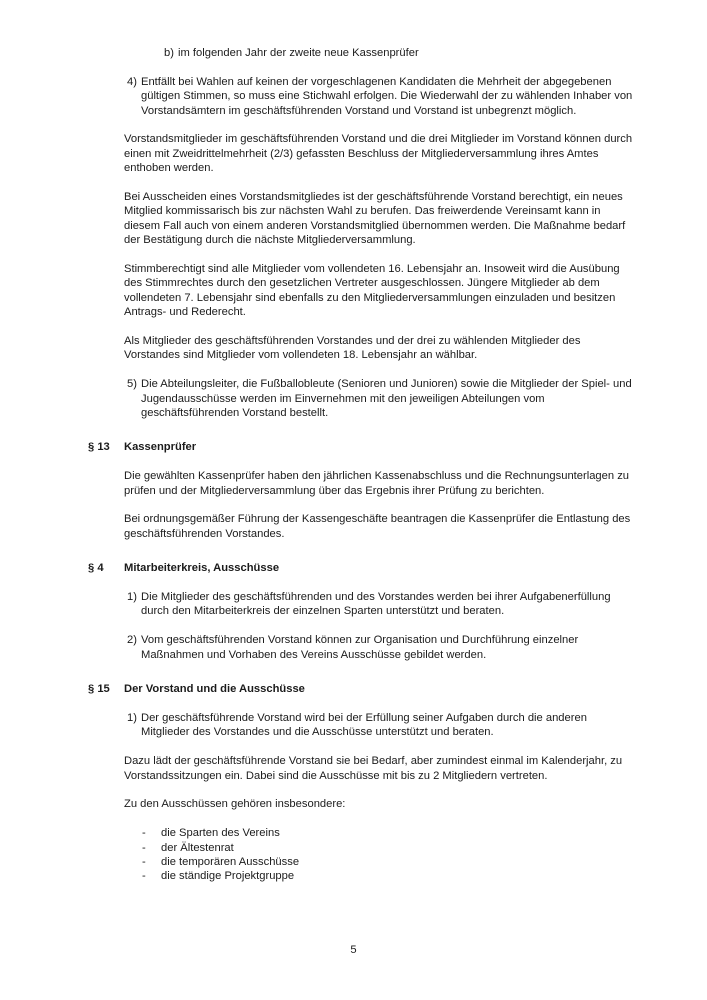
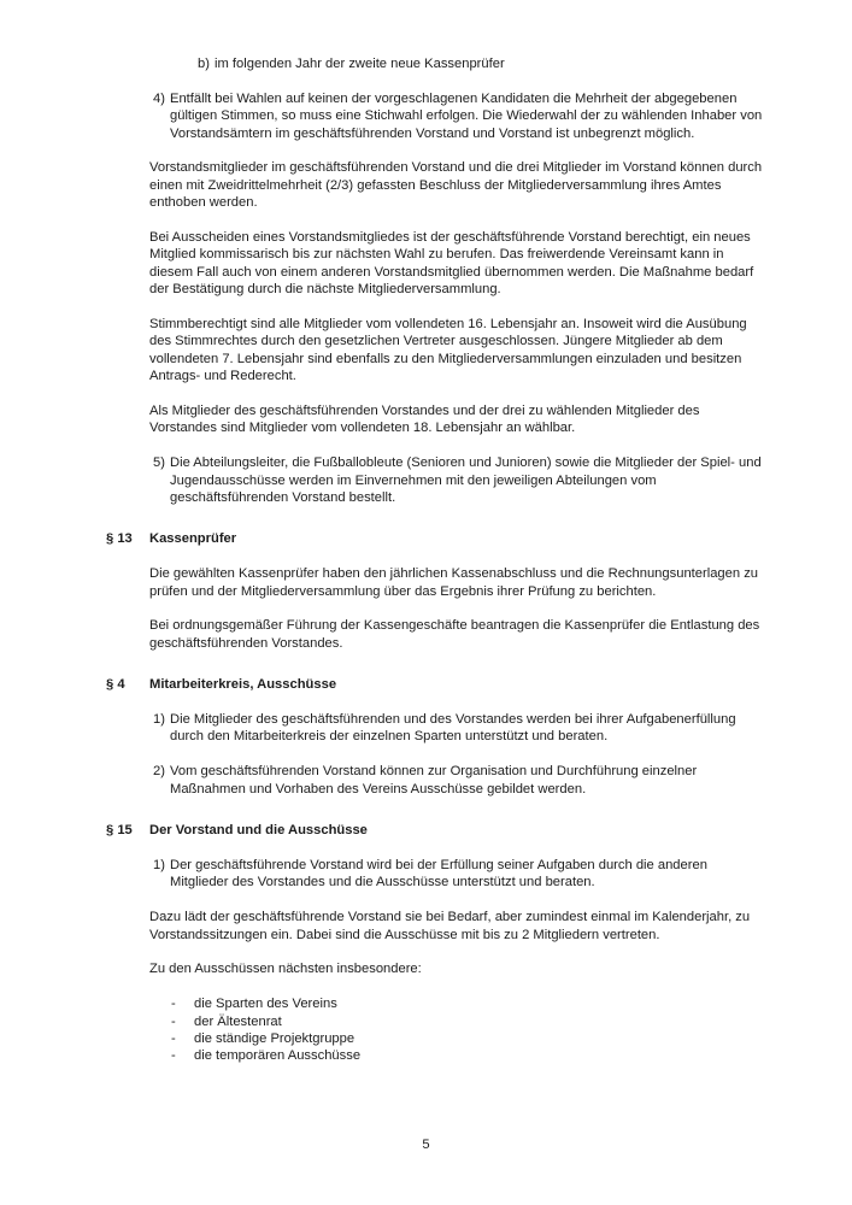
  b)
  im folgenden Jahr der zweite neue Kassenprüfer
  4)
  Entfällt bei Wahlen auf keinen der vorgeschlagenen Kandidaten die Mehrheit der abgegebenen
  gültigen Stimmen, so muss eine Stichwahl erfolgen. Die Wiederwahl der zu wählenden Inhaber von
  Vorstandsämtern im geschäftsführenden Vorstand und Vorstand ist unbegrenzt möglich.
  Vorstandsmitglieder im geschäftsführenden Vorstand und die drei Mitglieder im Vorstand können durch
  einen mit Zweidrittelmehrheit (2/3) gefassten Beschluss der Mitgliederversammlung ihres Amtes
  enthoben werden.
  Bei Ausscheiden eines Vorstandsmitgliedes ist der geschäftsführende Vorstand berechtigt, ein neues
  Mitglied kommissarisch bis zur nächsten Wahl zu berufen. Das freiwerdende Vereinsamt kann in
  diesem Fall auch von einem anderen Vorstandsmitglied übernommen werden. Die Maßnahme bedarf
  der Bestätigung durch die nächste Mitgliederversammlung.
  Stimmberechtigt sind alle Mitglieder vom vollendeten 16. Lebensjahr an. Insoweit wird die Ausübung
  des Stimmrechtes durch den gesetzlichen Vertreter ausgeschlossen. Jüngere Mitglieder ab dem
  vollendeten 7. Lebensjahr sind ebenfalls zu den Mitgliederversammlungen einzuladen und besitzen
  Antrags- und Rederecht.
  Als Mitglieder des geschäftsführenden Vorstandes und der drei zu wählenden Mitglieder des
  Vorstandes sind Mitglieder vom vollendeten 18. Lebensjahr an wählbar.
  5)
  Die Abteilungsleiter, die Fußballobleute (Senioren und Junioren) sowie die Mitglieder der Spiel- und
  Jugendausschüsse werden im Einvernehmen mit den jeweiligen Abteilungen vom
  geschäftsführenden Vorstand bestellt.
  § 13
  Kassenprüfer
  Die gewählten Kassenprüfer haben den jährlichen Kassenabschluss und die Rechnungsunterlagen zu
  prüfen und der Mitgliederversammlung über das Ergebnis ihrer Prüfung zu berichten.
  Bei ordnungsgemäßer Führung der Kassengeschäfte beantragen die Kassenprüfer die Entlastung des
  geschäftsführenden Vorstandes.
  § 4
  Mitarbeiterkreis, Ausschüsse
  1)
  Die Mitglieder des geschäftsführenden und des Vorstandes werden bei ihrer Aufgabenerfüllung
  durch den Mitarbeiterkreis der einzelnen Sparten unterstützt und beraten.
  2)
  Vom geschäftsführenden Vorstand können zur Organisation und Durchführung einzelner
  Maßnahmen und Vorhaben des Vereins Ausschüsse gebildet werden.
  § 15
  Der Vorstand und die Ausschüsse
  1)
  Der geschäftsführende Vorstand wird bei der Erfüllung seiner Aufgaben durch die anderen
  Mitglieder des Vorstandes und die Ausschüsse unterstützt und beraten.
  Dazu lädt der geschäftsführende Vorstand sie bei Bedarf, aber zumindest einmal im Kalenderjahr, zu
  Vorstandssitzungen ein. Dabei sind die Ausschüsse mit bis zu 2 Mitgliedern vertreten.
- Zu den Ausschüssen gehören insbesondere:
+ Zu den Ausschüssen nächsten insbesondere:
  -
  die Sparten des Vereins
  -
  der Ältestenrat
  -
- die temporären Ausschüsse
+ die ständige Projektgruppe
  -
- die ständige Projektgruppe
+ die temporären Ausschüsse
  5
